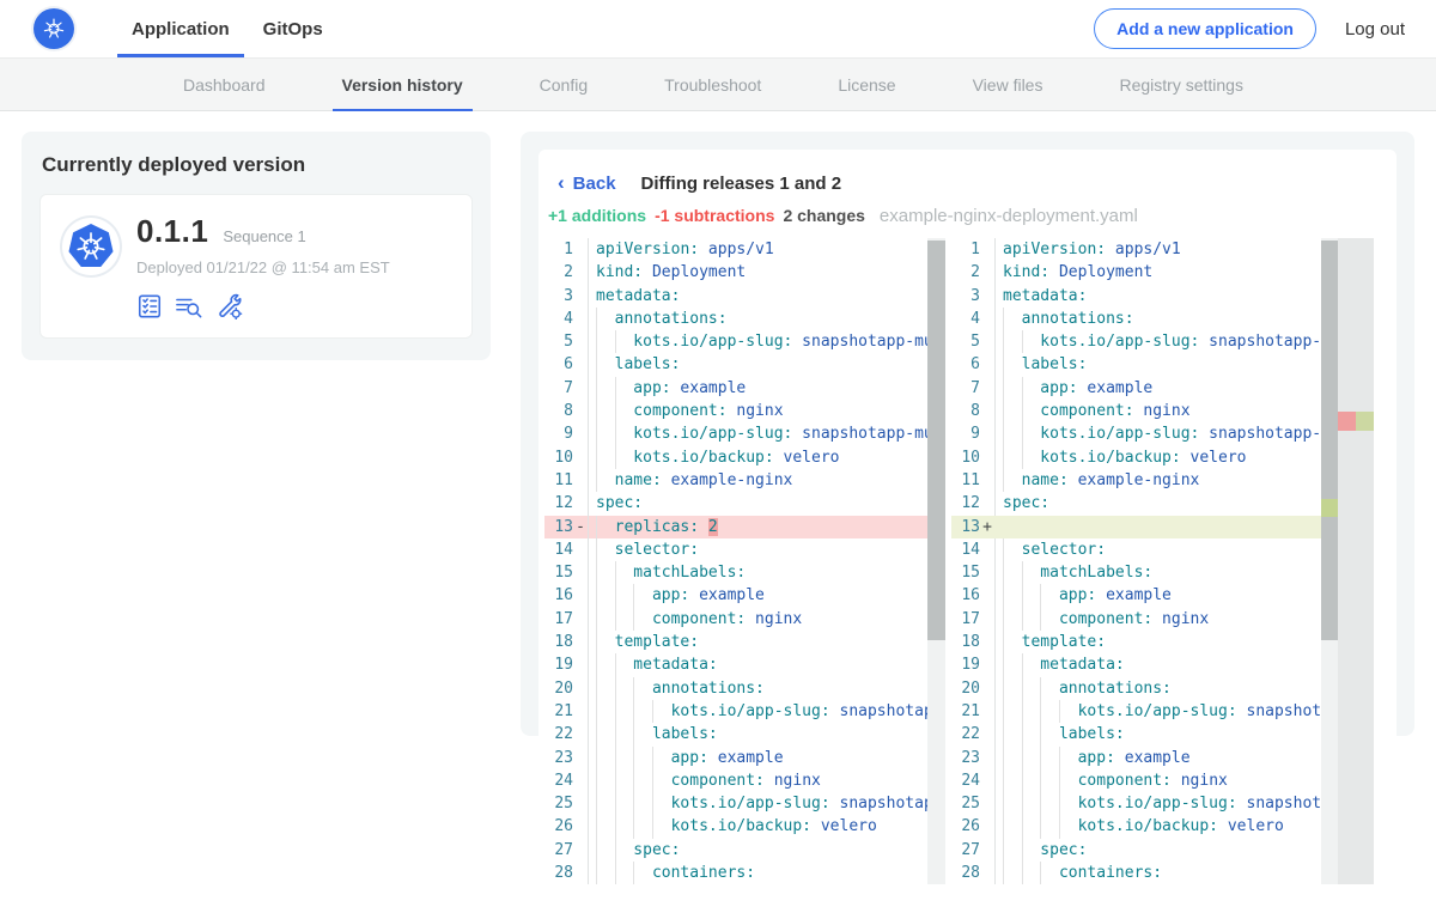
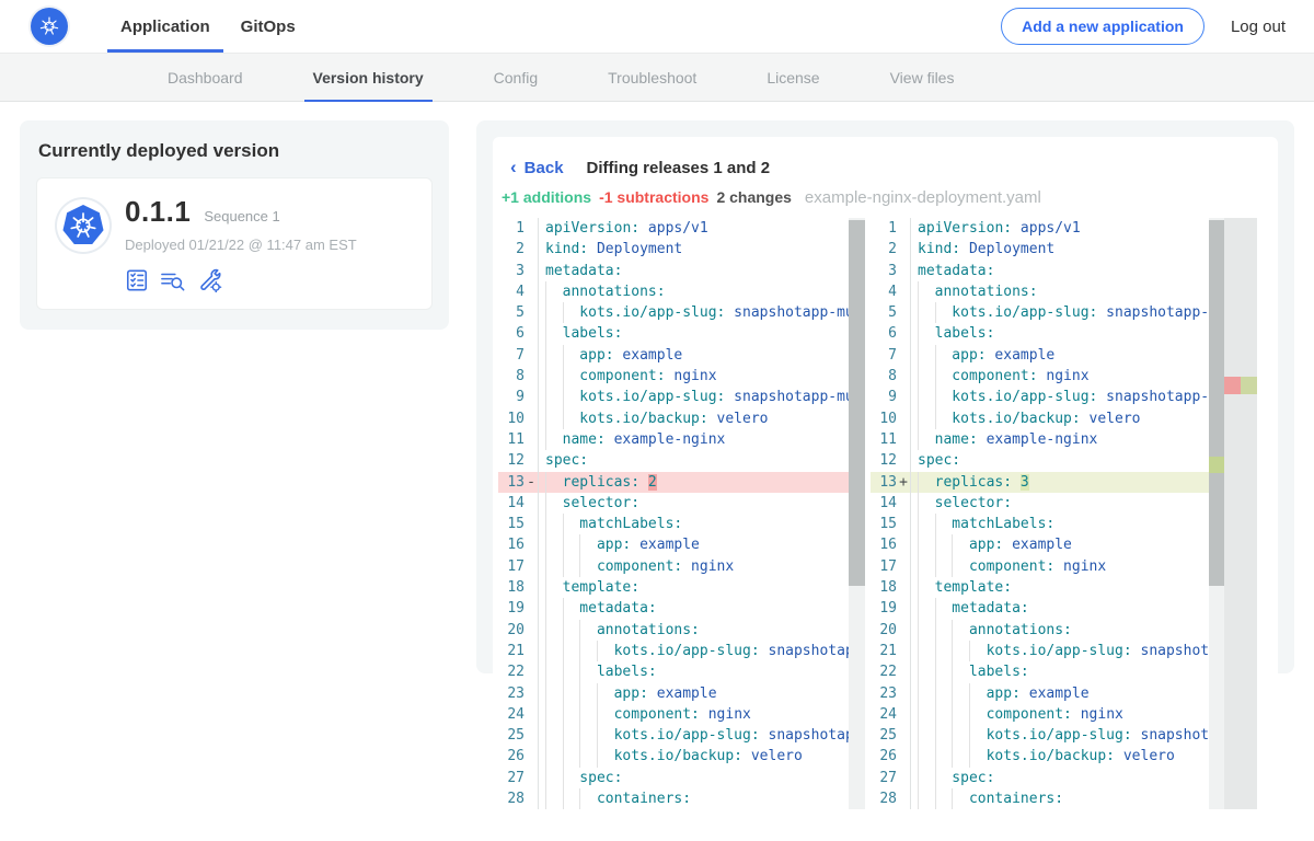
  Application
  GitOps
  Add a new application
  Log out
  Dashboard
  Version history
  Config
  Troubleshoot
  License
  View files
- Registry settings
  Currently deployed version
  0.1.1
  Sequence 1
- Deployed 01/21/22 @ 11:54 am EST
+ Deployed 01/21/22 @ 11:47 am EST
  ‹
  Back
  Diffing releases 1 and 2
  +1 additions
  -1 subtractions
  2 changes
  example-nginx-deployment.yaml
  1
  apiVersion: apps/v1
  2
  kind: Deployment
  3
  metadata:
  4
  annotations:
  5
  kots.io/app-slug: snapshotapp-m
  6
  labels:
  7
  app: example
  8
  component: nginx
  9
  kots.io/app-slug: snapshotapp-m
  10
  kots.io/backup: velero
  11
  name: example-nginx
  12
  spec:
  13
  -
  replicas: 2
  14
  selector:
  15
  matchLabels:
  16
  app: example
  17
  component: nginx
  18
  template:
  19
  metadata:
  20
  annotations:
  21
  kots.io/app-slug: snapshota
  22
  labels:
  23
  app: example
  24
  component: nginx
  25
  kots.io/app-slug: snapshota
  26
  kots.io/backup: velero
  27
  spec:
  28
  containers:
  1
  apiVersion: apps/v1
  2
  kind: Deployment
  3
  metadata:
  4
  annotations:
  5
  kots.io/app-slug: snapshotapp-
  6
  labels:
  7
  app: example
  8
  component: nginx
  9
  kots.io/app-slug: snapshotapp-
  10
  kots.io/backup: velero
  11
  name: example-nginx
  12
  spec:
  13
  +
+ replicas: 3
  14
  selector:
  15
  matchLabels:
  16
  app: example
  17
  component: nginx
  18
  template:
  19
  metadata:
  20
  annotations:
  21
  kots.io/app-slug: snapshot
  22
  labels:
  23
  app: example
  24
  component: nginx
  25
  kots.io/app-slug: snapshot
  26
  kots.io/backup: velero
  27
  spec:
  28
  containers:
